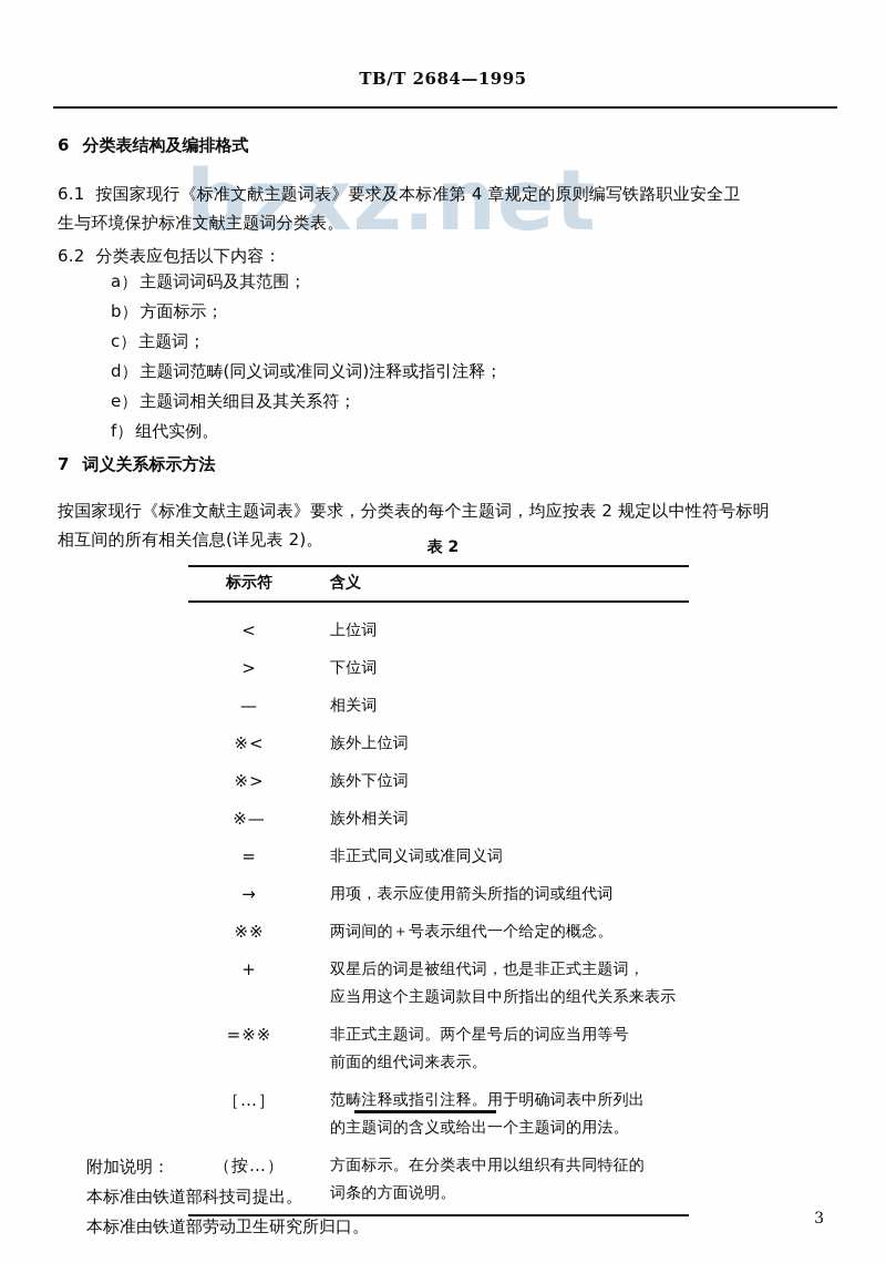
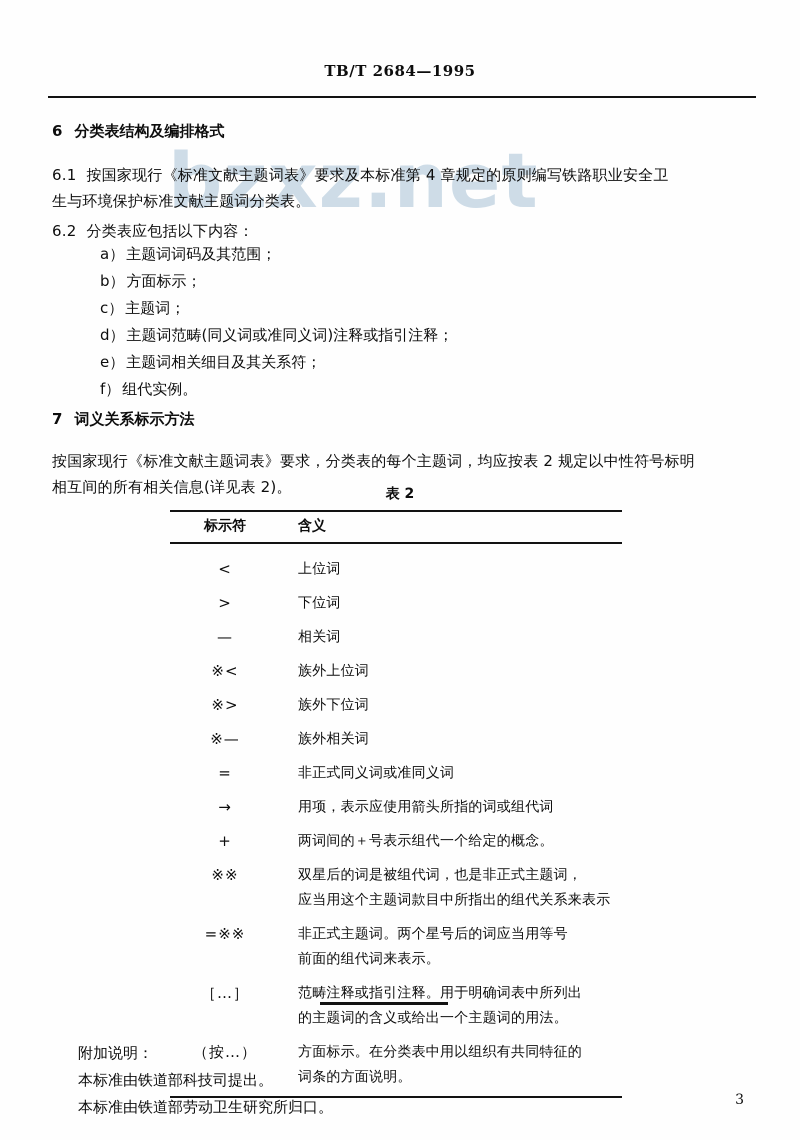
  bzxz.net
  TB/T 2684—1995
  6 分类表结构及编排格式
  6.1 按国家现行《标准文献主题词表》要求及本标准第 4 章规定的原则编写铁路职业安全卫
  生与环境保护标准文献主题词分类表。
  6.2 分类表应包括以下内容：
  a）主题词词码及其范围；
  b）方面标示；
  c）主题词；
  d）主题词范畴(同义词或准同义词)注释或指引注释；
  e）主题词相关细目及其关系符；
  f）组代实例。
  7 词义关系标示方法
  按国家现行《标准文献主题词表》要求，分类表的每个主题词，均应按表 2 规定以中性符号标明
  相互间的所有相关信息(详见表 2)。
  表 2
  标示符
  含义
  <
  上位词
  >
  下位词
  —
  相关词
  ※<
  族外上位词
  ※>
  族外下位词
  ※—
  族外相关词
  =
  非正式同义词或准同义词
  →
  用项，表示应使用箭头所指的词或组代词
- ※※
+ +
  两词间的＋号表示组代一个给定的概念。
- +
+ ※※
  双星后的词是被组代词，也是非正式主题词，
  应当用这个主题词款目中所指出的组代关系来表示
  =※※
  非正式主题词。两个星号后的词应当用等号
  前面的组代词来表示。
  ［…］
  范畴注释或指引注释。用于明确词表中所列出
  的主题词的含义或给出一个主题词的用法。
  （按…）
  方面标示。在分类表中用以组织有共同特征的
  词条的方面说明。
  附加说明：
  本标准由铁道部科技司提出。
  本标准由铁道部劳动卫生研究所归口。
  3
